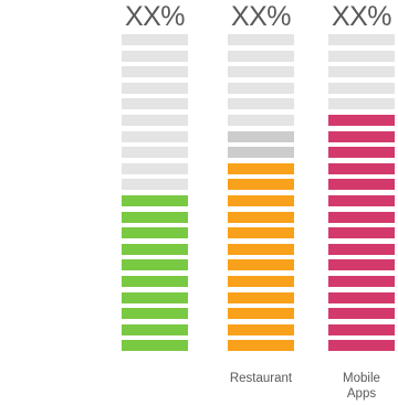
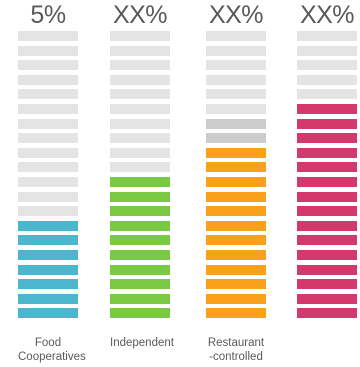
+ 5%
+ Food
+ Cooperatives
  XX%
+ Independent
  XX%
  Restaurant
+ -controlled
  XX%
- Mobile
- Apps
